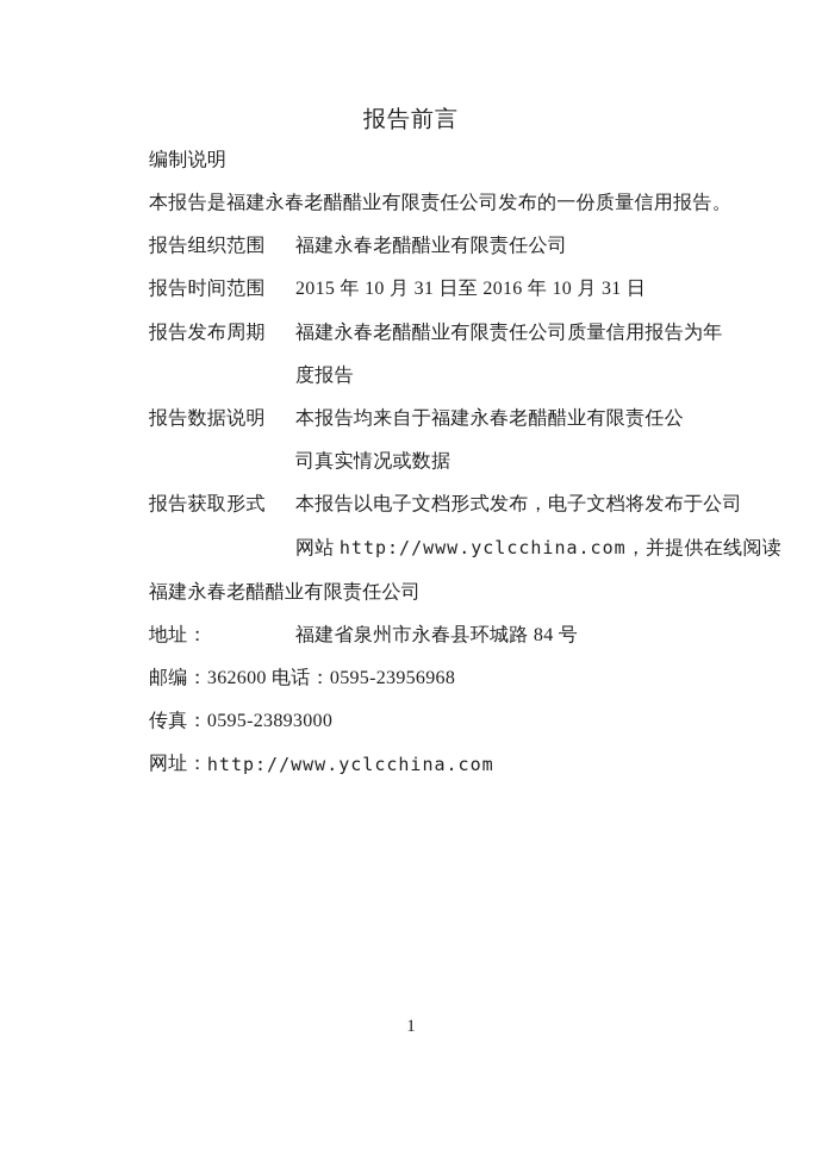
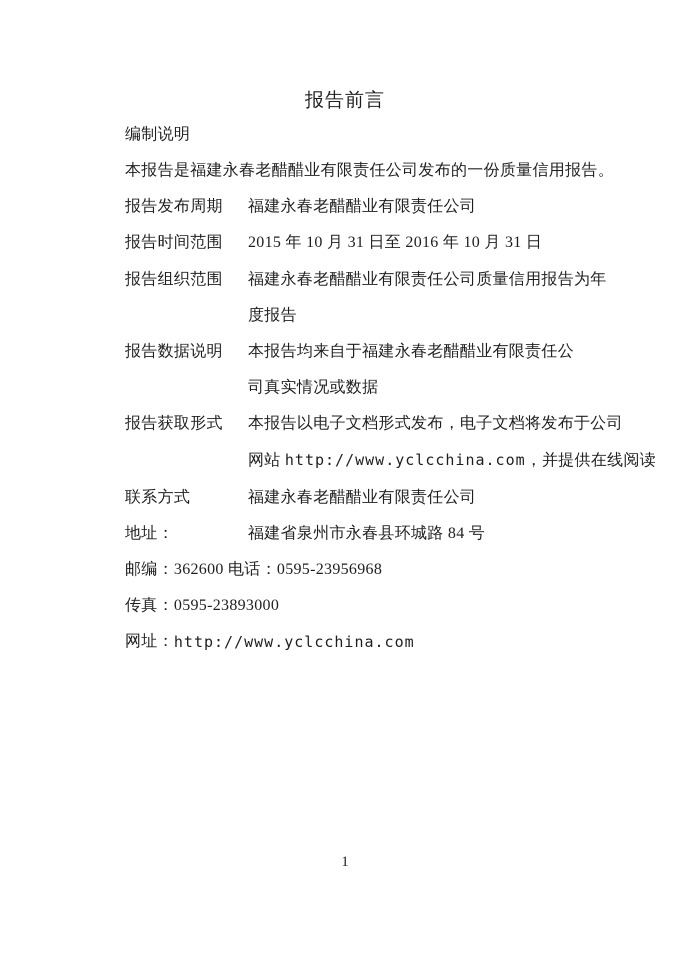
  报告前言
  编制说明
  本报告是福建永春老醋醋业有限责任公司发布的一份质量信用报告。
- 报告组织范围
+ 报告发布周期
  福建永春老醋醋业有限责任公司
  报告时间范围
  2015 年 10 月 31 日至 2016 年 10 月 31 日
- 报告发布周期
+ 报告组织范围
  福建永春老醋醋业有限责任公司质量信用报告为年
  度报告
  报告数据说明
  本报告均来自于福建永春老醋醋业有限责任公
  司真实情况或数据
  报告获取形式
  本报告以电子文档形式发布，电子文档将发布于公司
  网站 http://www.yclcchina.com，并提供在线阅读
+ 联系方式
  福建永春老醋醋业有限责任公司
  地址：
  福建省泉州市永春县环城路 84 号
  邮编：362600 电话：0595-23956968
  传真：0595-23893000
  网址：
  http://www.yclcchina.com
  1
